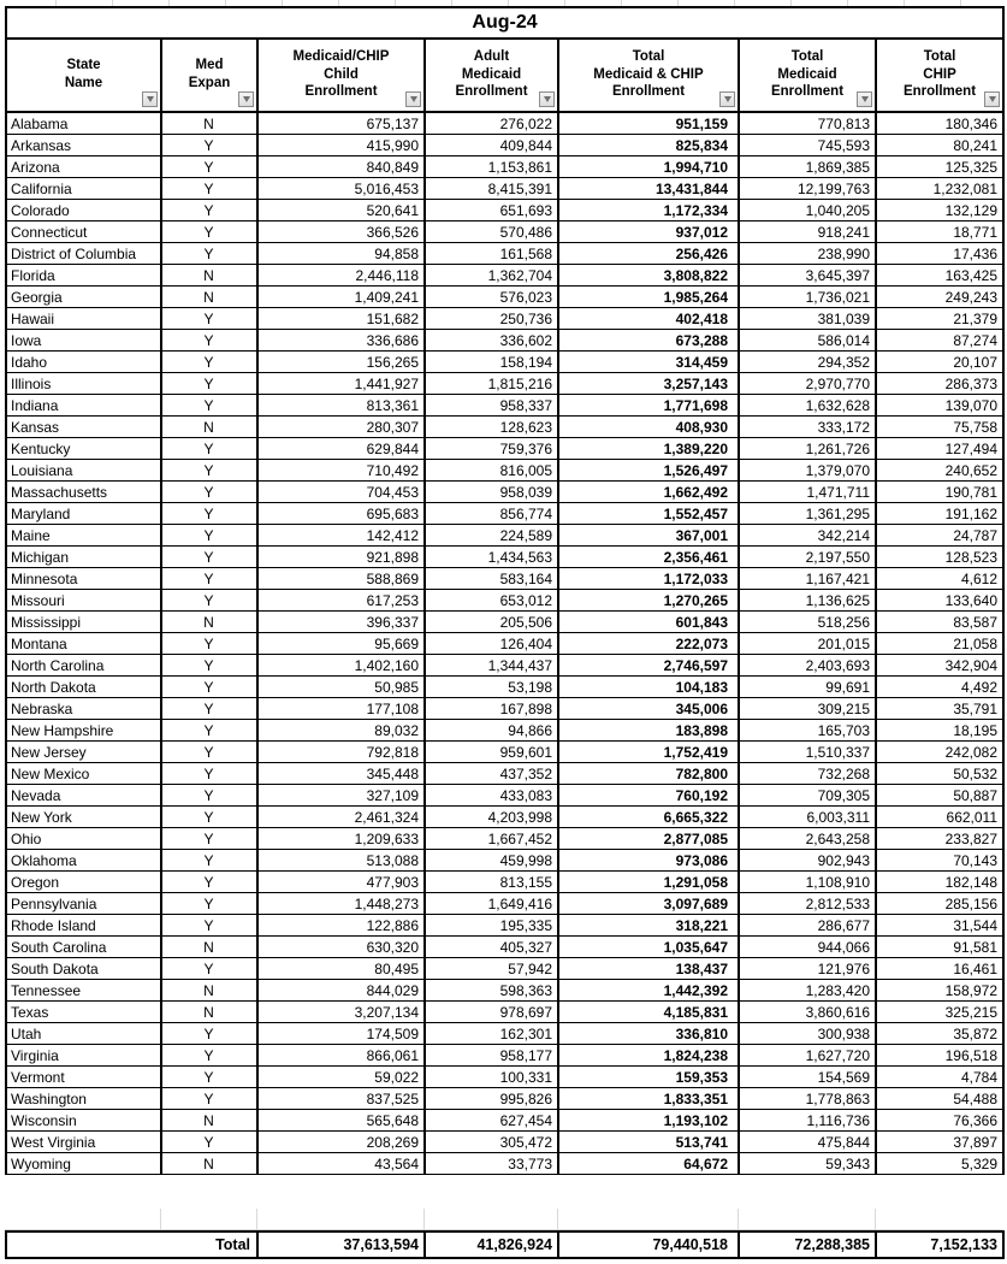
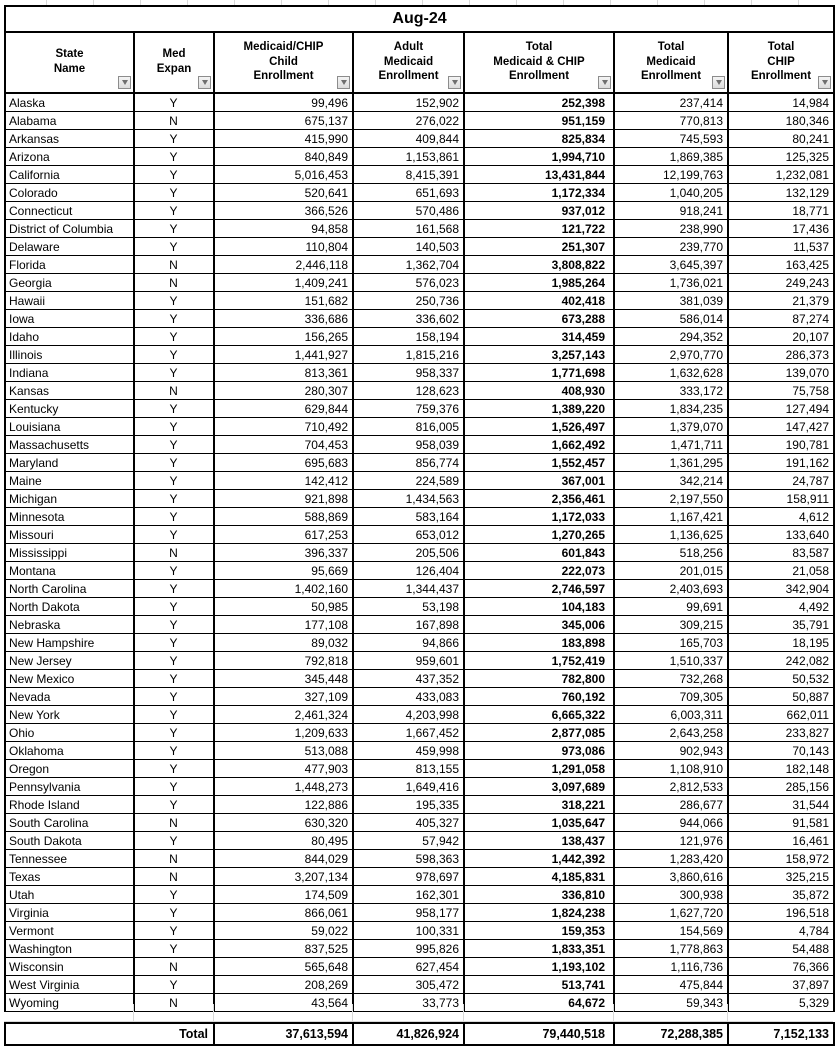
  Aug-24
  State Name	Med Expan	Medicaid/CHIP Child Enrollment	Adult Medicaid Enrollment	Total Medicaid & CHIP Enrollment	Total Medicaid Enrollment	Total CHIP Enrollment
+ Alaska	Y	99,496	152,902	252,398	237,414	14,984
  Alabama	N	675,137	276,022	951,159	770,813	180,346
  Arkansas	Y	415,990	409,844	825,834	745,593	80,241
  Arizona	Y	840,849	1,153,861	1,994,710	1,869,385	125,325
  California	Y	5,016,453	8,415,391	13,431,844	12,199,763	1,232,081
  Colorado	Y	520,641	651,693	1,172,334	1,040,205	132,129
  Connecticut	Y	366,526	570,486	937,012	918,241	18,771
- District of Columbia	Y	94,858	161,568	256,426	238,990	17,436
+ District of Columbia	Y	94,858	161,568	121,722	238,990	17,436
+ Delaware	Y	110,804	140,503	251,307	239,770	11,537
  Florida	N	2,446,118	1,362,704	3,808,822	3,645,397	163,425
  Georgia	N	1,409,241	576,023	1,985,264	1,736,021	249,243
  Hawaii	Y	151,682	250,736	402,418	381,039	21,379
  Iowa	Y	336,686	336,602	673,288	586,014	87,274
  Idaho	Y	156,265	158,194	314,459	294,352	20,107
  Illinois	Y	1,441,927	1,815,216	3,257,143	2,970,770	286,373
  Indiana	Y	813,361	958,337	1,771,698	1,632,628	139,070
  Kansas	N	280,307	128,623	408,930	333,172	75,758
- Kentucky	Y	629,844	759,376	1,389,220	1,261,726	127,494
+ Kentucky	Y	629,844	759,376	1,389,220	1,834,235	127,494
- Louisiana	Y	710,492	816,005	1,526,497	1,379,070	240,652
+ Louisiana	Y	710,492	816,005	1,526,497	1,379,070	147,427
  Massachusetts	Y	704,453	958,039	1,662,492	1,471,711	190,781
  Maryland	Y	695,683	856,774	1,552,457	1,361,295	191,162
  Maine	Y	142,412	224,589	367,001	342,214	24,787
- Michigan	Y	921,898	1,434,563	2,356,461	2,197,550	128,523
+ Michigan	Y	921,898	1,434,563	2,356,461	2,197,550	158,911
  Minnesota	Y	588,869	583,164	1,172,033	1,167,421	4,612
  Missouri	Y	617,253	653,012	1,270,265	1,136,625	133,640
  Mississippi	N	396,337	205,506	601,843	518,256	83,587
  Montana	Y	95,669	126,404	222,073	201,015	21,058
  North Carolina	Y	1,402,160	1,344,437	2,746,597	2,403,693	342,904
  North Dakota	Y	50,985	53,198	104,183	99,691	4,492
  Nebraska	Y	177,108	167,898	345,006	309,215	35,791
  New Hampshire	Y	89,032	94,866	183,898	165,703	18,195
  New Jersey	Y	792,818	959,601	1,752,419	1,510,337	242,082
  New Mexico	Y	345,448	437,352	782,800	732,268	50,532
  Nevada	Y	327,109	433,083	760,192	709,305	50,887
  New York	Y	2,461,324	4,203,998	6,665,322	6,003,311	662,011
  Ohio	Y	1,209,633	1,667,452	2,877,085	2,643,258	233,827
  Oklahoma	Y	513,088	459,998	973,086	902,943	70,143
  Oregon	Y	477,903	813,155	1,291,058	1,108,910	182,148
  Pennsylvania	Y	1,448,273	1,649,416	3,097,689	2,812,533	285,156
  Rhode Island	Y	122,886	195,335	318,221	286,677	31,544
  South Carolina	N	630,320	405,327	1,035,647	944,066	91,581
  South Dakota	Y	80,495	57,942	138,437	121,976	16,461
  Tennessee	N	844,029	598,363	1,442,392	1,283,420	158,972
  Texas	N	3,207,134	978,697	4,185,831	3,860,616	325,215
  Utah	Y	174,509	162,301	336,810	300,938	35,872
  Virginia	Y	866,061	958,177	1,824,238	1,627,720	196,518
  Vermont	Y	59,022	100,331	159,353	154,569	4,784
  Washington	Y	837,525	995,826	1,833,351	1,778,863	54,488
  Wisconsin	N	565,648	627,454	1,193,102	1,116,736	76,366
  West Virginia	Y	208,269	305,472	513,741	475,844	37,897
  Wyoming	N	43,564	33,773	64,672	59,343	5,329
  Total	37,613,594	41,826,924	79,440,518	72,288,385	7,152,133
